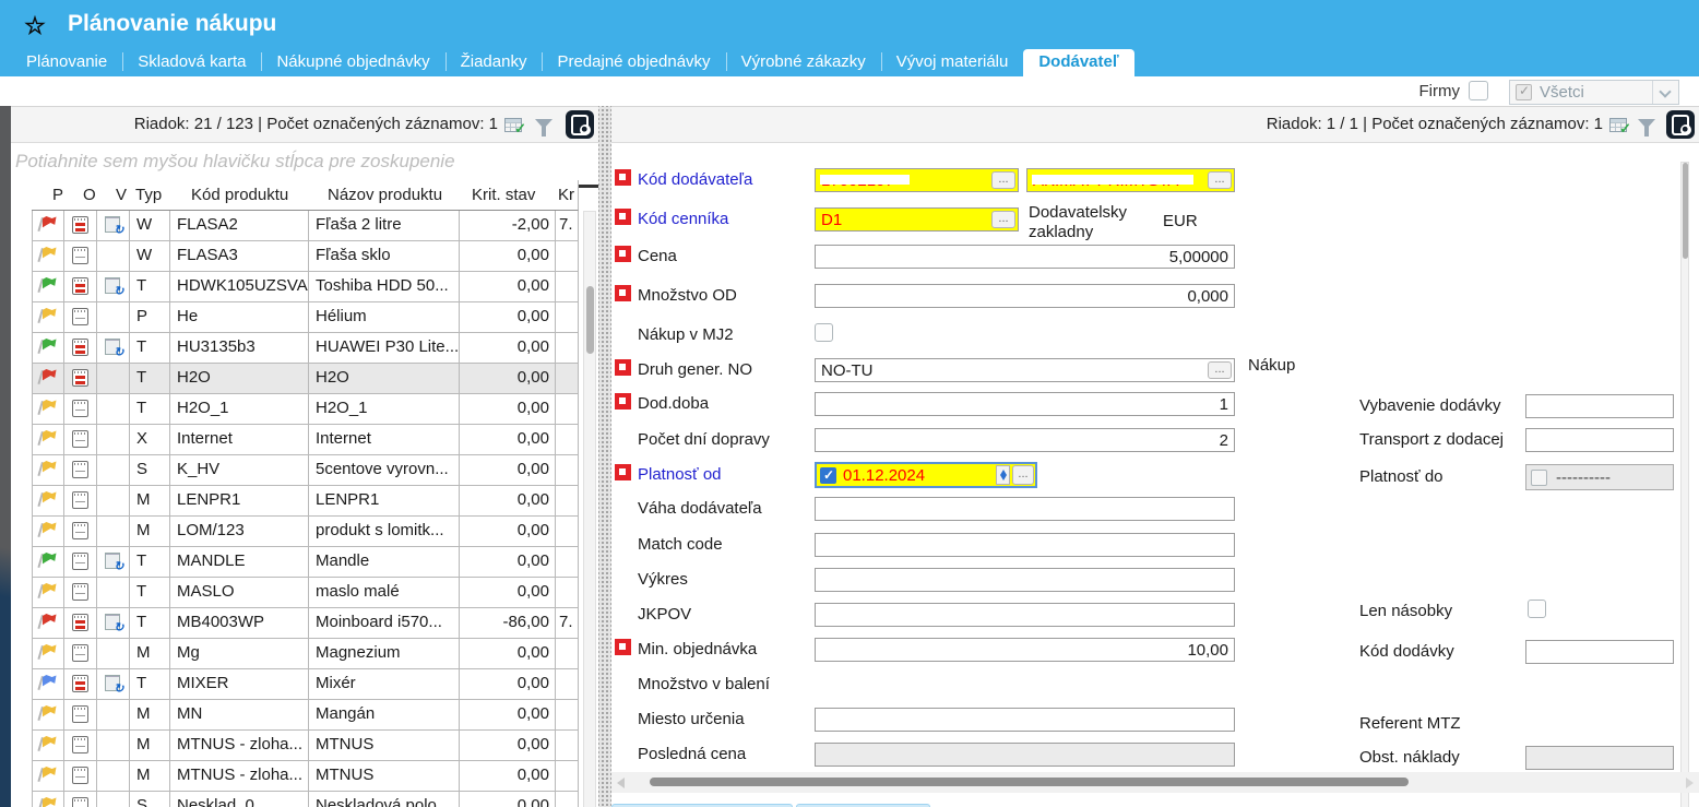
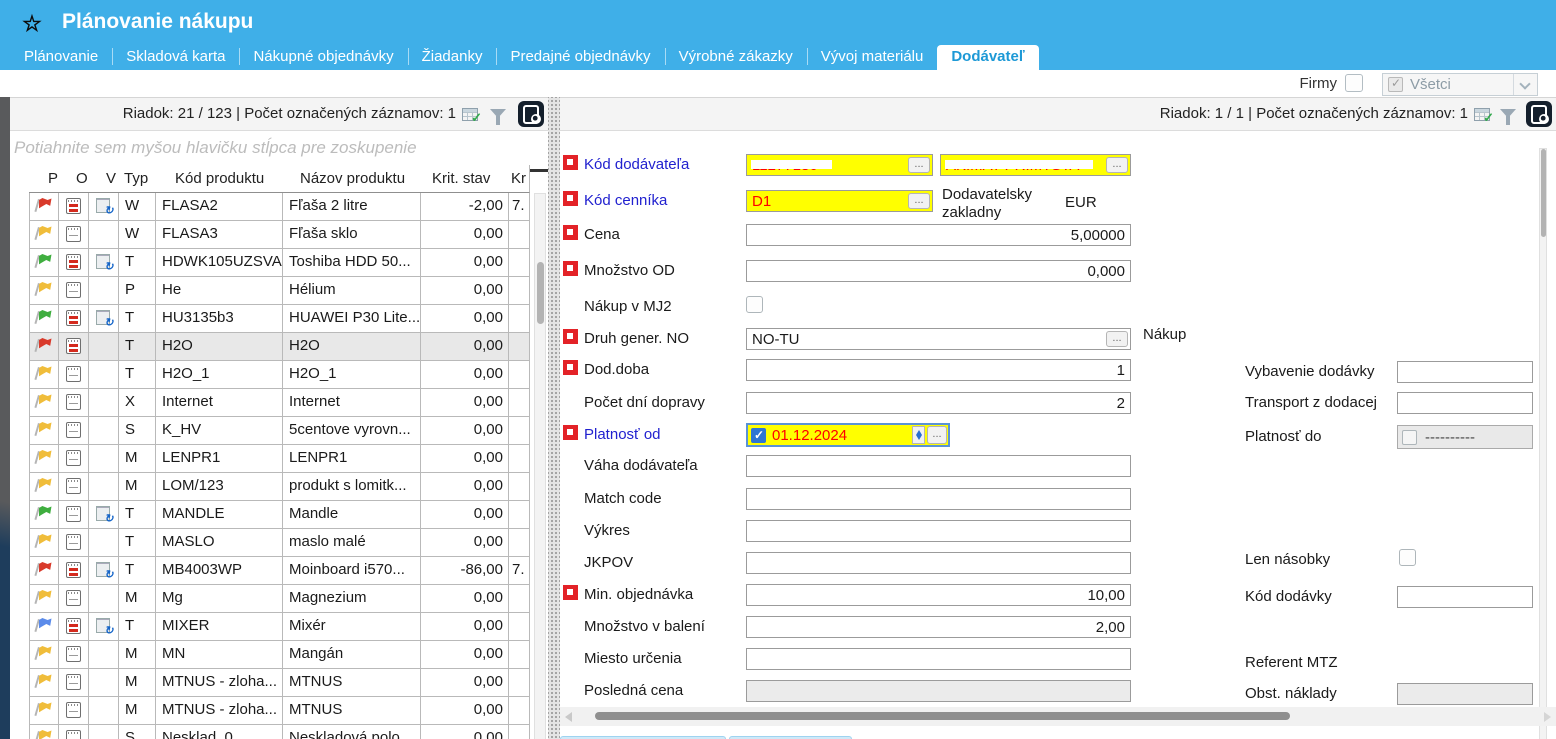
  Plánovanie nákupu
  Plánovanie
  Skladová karta
  Nákupné objednávky
  Žiadanky
  Predajné objednávky
  Výrobné zákazky
  Vývoj materiálu
  Dodávateľ
  Firmy
  Všetci
  Riadok: 21 / 123 | Počet označených záznamov: 1
  Potiahnite sem myšou hlavičku stĺpca pre zoskupenie
  P
  O
  V
  Typ
  Kód produktu
  Názov produktu
  Krit. stav
  Kr
  W
  FLASA2
  Fľaša 2 litre
  -2,00
  7.
  W
  FLASA3
  Fľaša sklo
  0,00
  T
  HDWK105UZSVA
  Toshiba HDD 50...
  0,00
  P
  He
  Hélium
  0,00
  T
  HU3135b3
  HUAWEI P30 Lite...
  0,00
  T
  H2O
  H2O
  0,00
  T
  H2O_1
  H2O_1
  0,00
  X
  Internet
  Internet
  0,00
  S
  K_HV
  5centove vyrovn...
  0,00
  M
  LENPR1
  LENPR1
  0,00
  M
  LOM/123
  produkt s lomitk...
  0,00
  T
  MANDLE
  Mandle
  0,00
  T
  MASLO
  maslo malé
  0,00
  T
  MB4003WP
  Moinboard i570...
  -86,00
  7.
  M
  Mg
  Magnezium
  0,00
  T
  MIXER
  Mixér
  0,00
  M
  MN
  Mangán
  0,00
  M
  MTNUS - zloha...
  MTNUS
  0,00
  M
  MTNUS - zloha...
  MTNUS
  0,00
  S
  Nesklad_0
  Neskladová polo...
  0,00
  Riadok: 1 / 1 | Počet označených záznamov: 1
  Kód dodávateľa
- 17002107
+ 11277186
  ...
  AKIMAT PRIMTSTA
  ...
  Kód cenníka
  D1
  ...
  Dodavatelsky zakladny
  EUR
  Cena
  5,00000
  Množstvo OD
  0,000
  Nákup v MJ2
  Druh gener. NO
  NO-TU
  ...
  Nákup
  Dod.doba
  1
  Počet dní dopravy
  2
  Platnosť od
  01.12.2024
  ...
  Váha dodávateľa
  Match code
  Výkres
  JKPOV
  Min. objednávka
  10,00
  Množstvo v balení
+ 2,00
  Miesto určenia
  Posledná cena
  Vybavenie dodávky
  Transport z dodacej
  Platnosť do
  ----------
  Len násobky
  Kód dodávky
  Referent MTZ
  Obst. náklady
